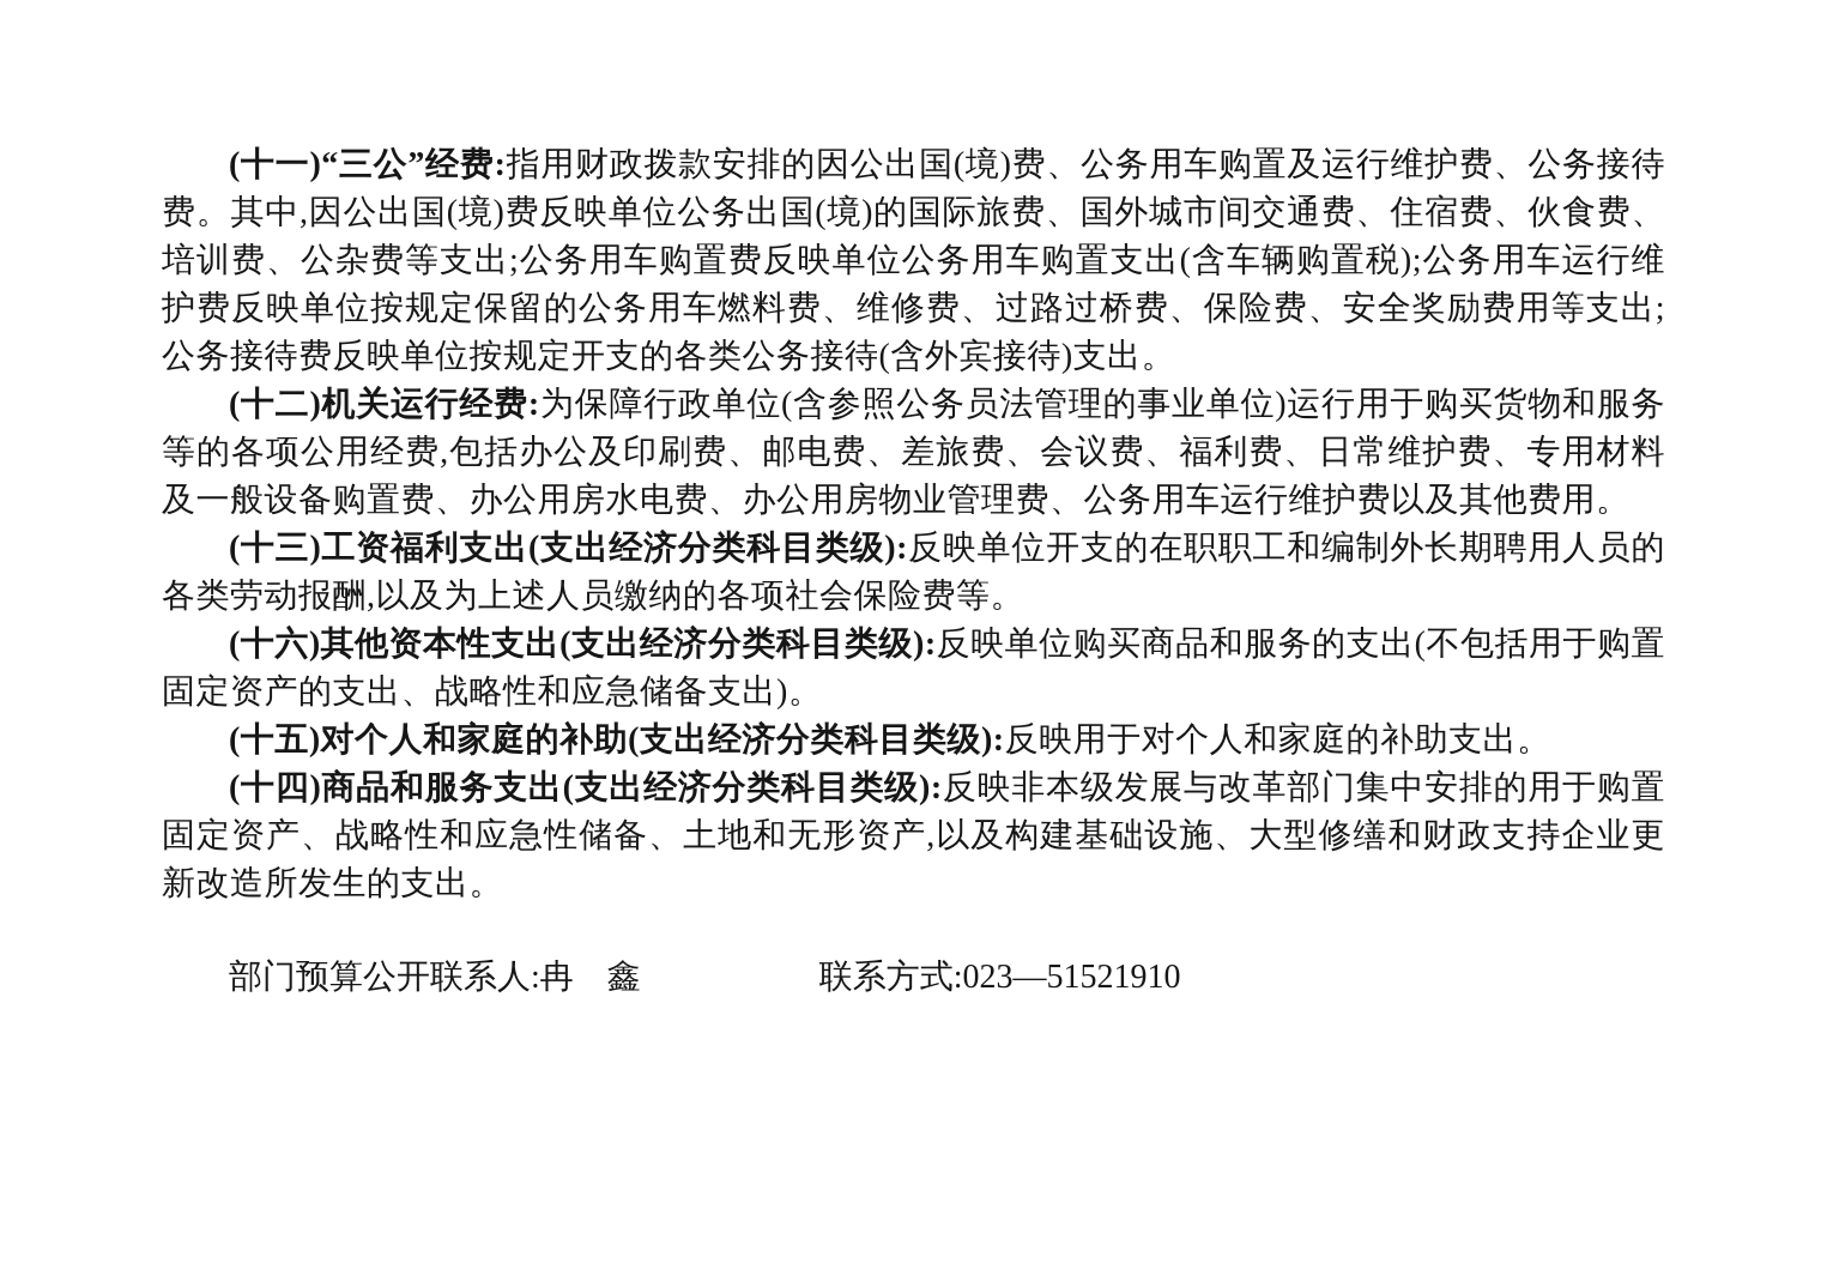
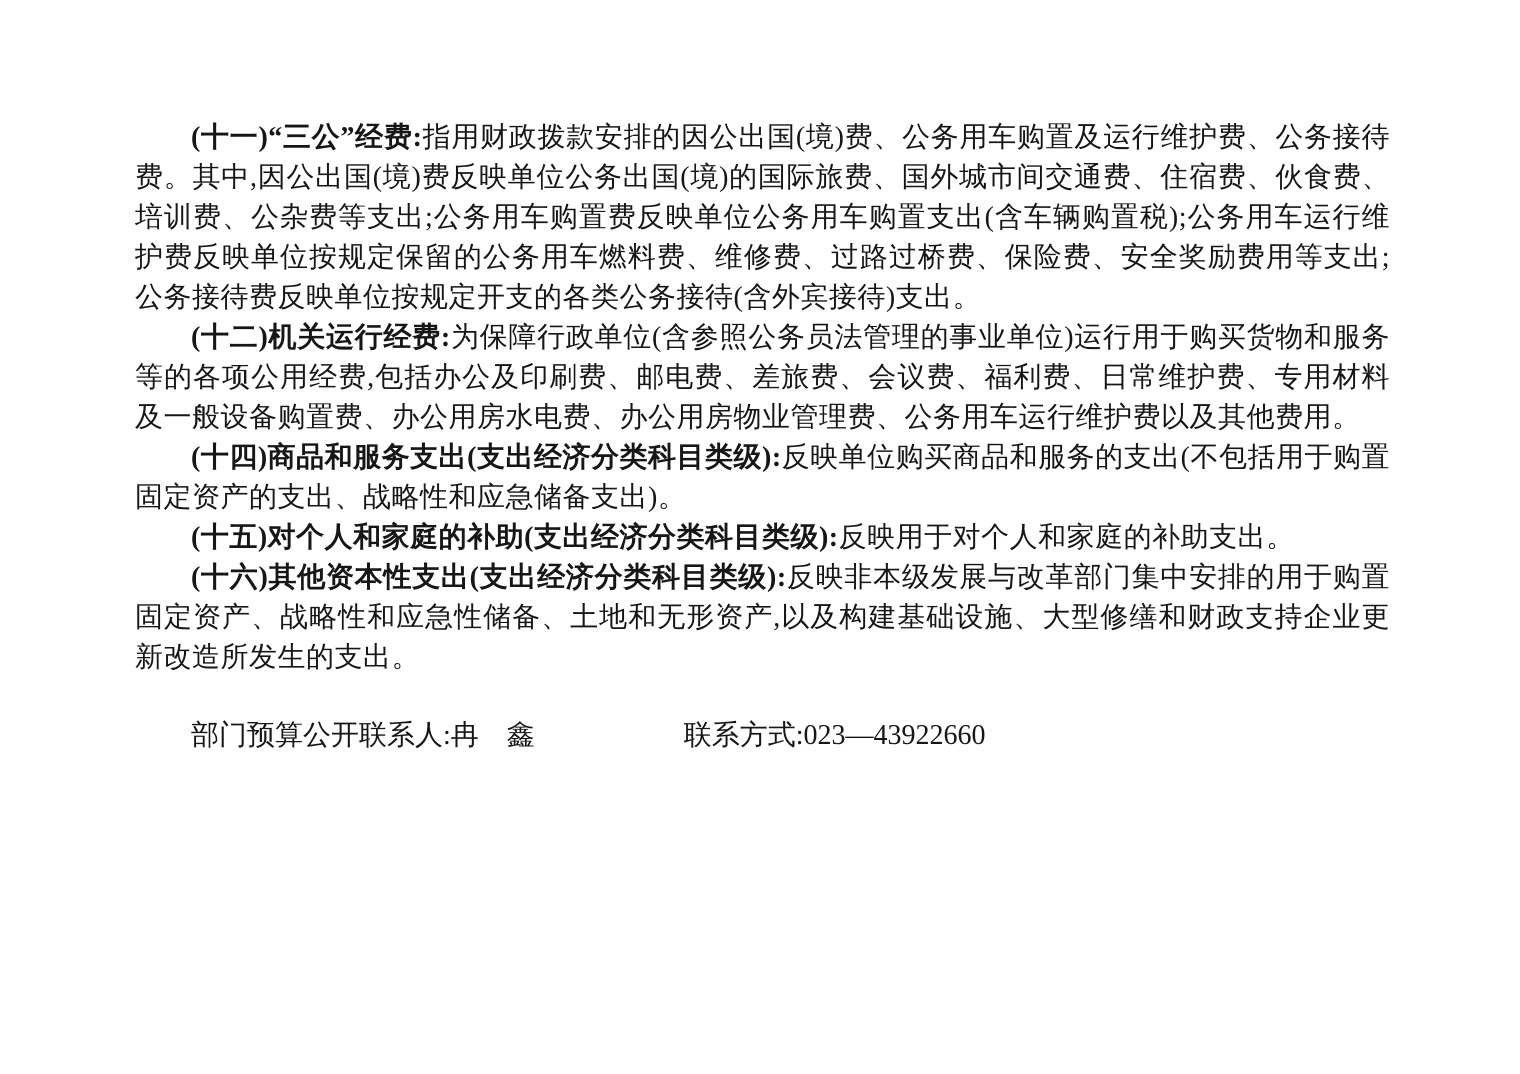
  (十一)“三公”经费:指用财政拨款安排的因公出国(境)费、公务用车购置及运行维护费、公务接待费。其中,因公出国(境)费反映单位公务出国(境)的国际旅费、国外城市间交通费、住宿费、伙食费、培训费、公杂费等支出;公务用车购置费反映单位公务用车购置支出(含车辆购置税);公务用车运行维护费反映单位按规定保留的公务用车燃料费、维修费、过路过桥费、保险费、安全奖励费用等支出;公务接待费反映单位按规定开支的各类公务接待(含外宾接待)支出。
  (十二)机关运行经费:为保障行政单位(含参照公务员法管理的事业单位)运行用于购买货物和服务等的各项公用经费,包括办公及印刷费、邮电费、差旅费、会议费、福利费、日常维护费、专用材料及一般设备购置费、办公用房水电费、办公用房物业管理费、公务用车运行维护费以及其他费用。
- (十三)工资福利支出(支出经济分类科目类级):反映单位开支的在职职工和编制外长期聘用人员的各类劳动报酬,以及为上述人员缴纳的各项社会保险费等。
- (十六)其他资本性支出(支出经济分类科目类级):反映单位购买商品和服务的支出(不包括用于购置固定资产的支出、战略性和应急储备支出)。
+ (十四)商品和服务支出(支出经济分类科目类级):反映单位购买商品和服务的支出(不包括用于购置固定资产的支出、战略性和应急储备支出)。
  (十五)对个人和家庭的补助(支出经济分类科目类级):反映用于对个人和家庭的补助支出。
- (十四)商品和服务支出(支出经济分类科目类级):反映非本级发展与改革部门集中安排的用于购置固定资产、战略性和应急性储备、土地和无形资产,以及构建基础设施、大型修缮和财政支持企业更新改造所发生的支出。
+ (十六)其他资本性支出(支出经济分类科目类级):反映非本级发展与改革部门集中安排的用于购置固定资产、战略性和应急性储备、土地和无形资产,以及构建基础设施、大型修缮和财政支持企业更新改造所发生的支出。
- 部门预算公开联系人:冉 鑫 联系方式:023—51521910
+ 部门预算公开联系人:冉 鑫 联系方式:023—43922660
